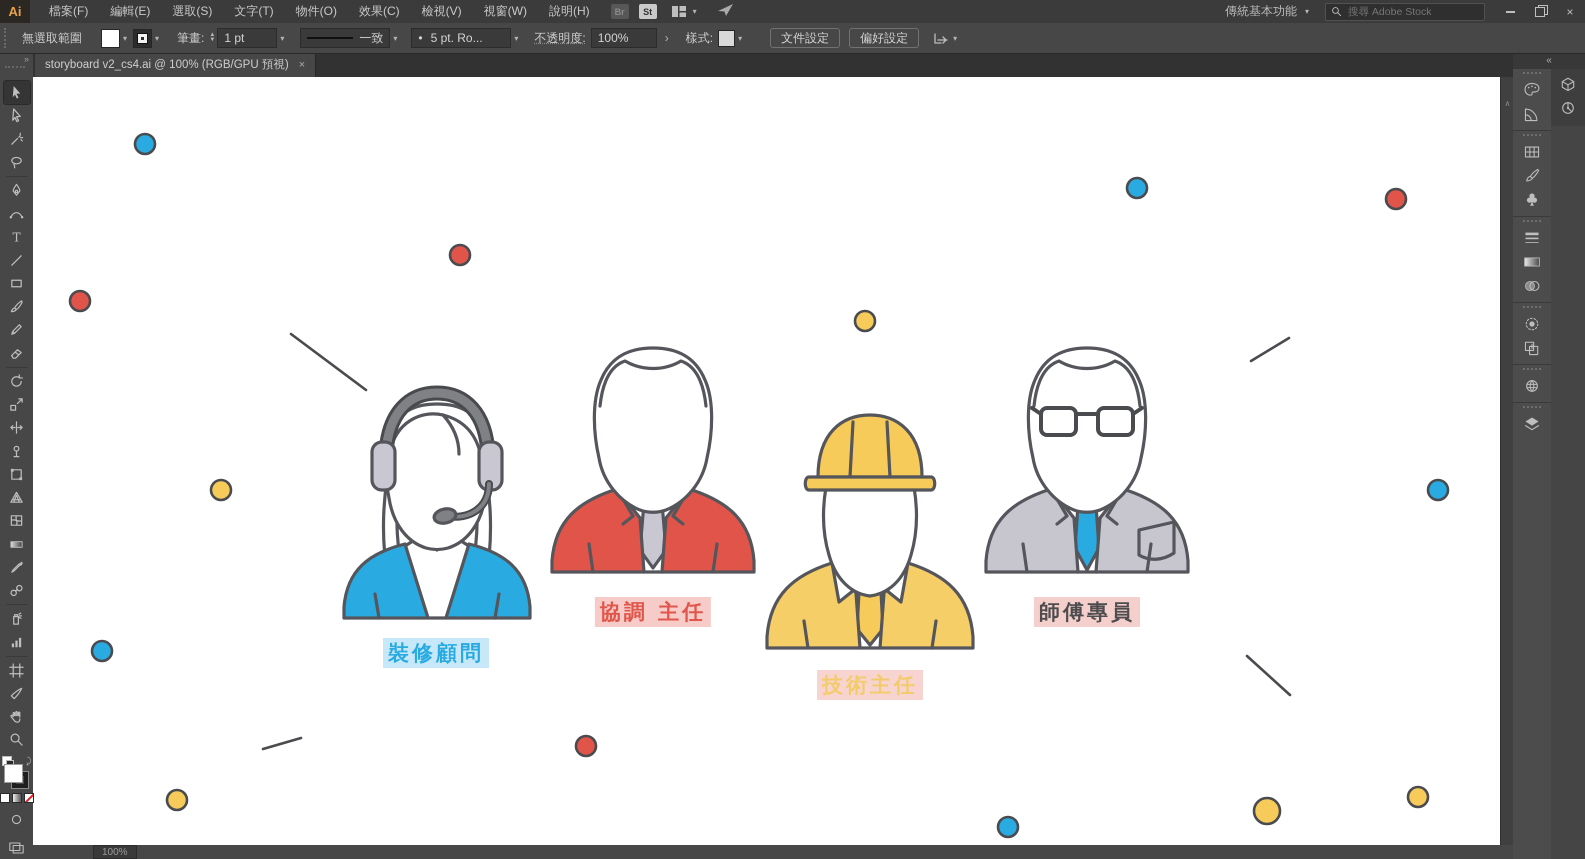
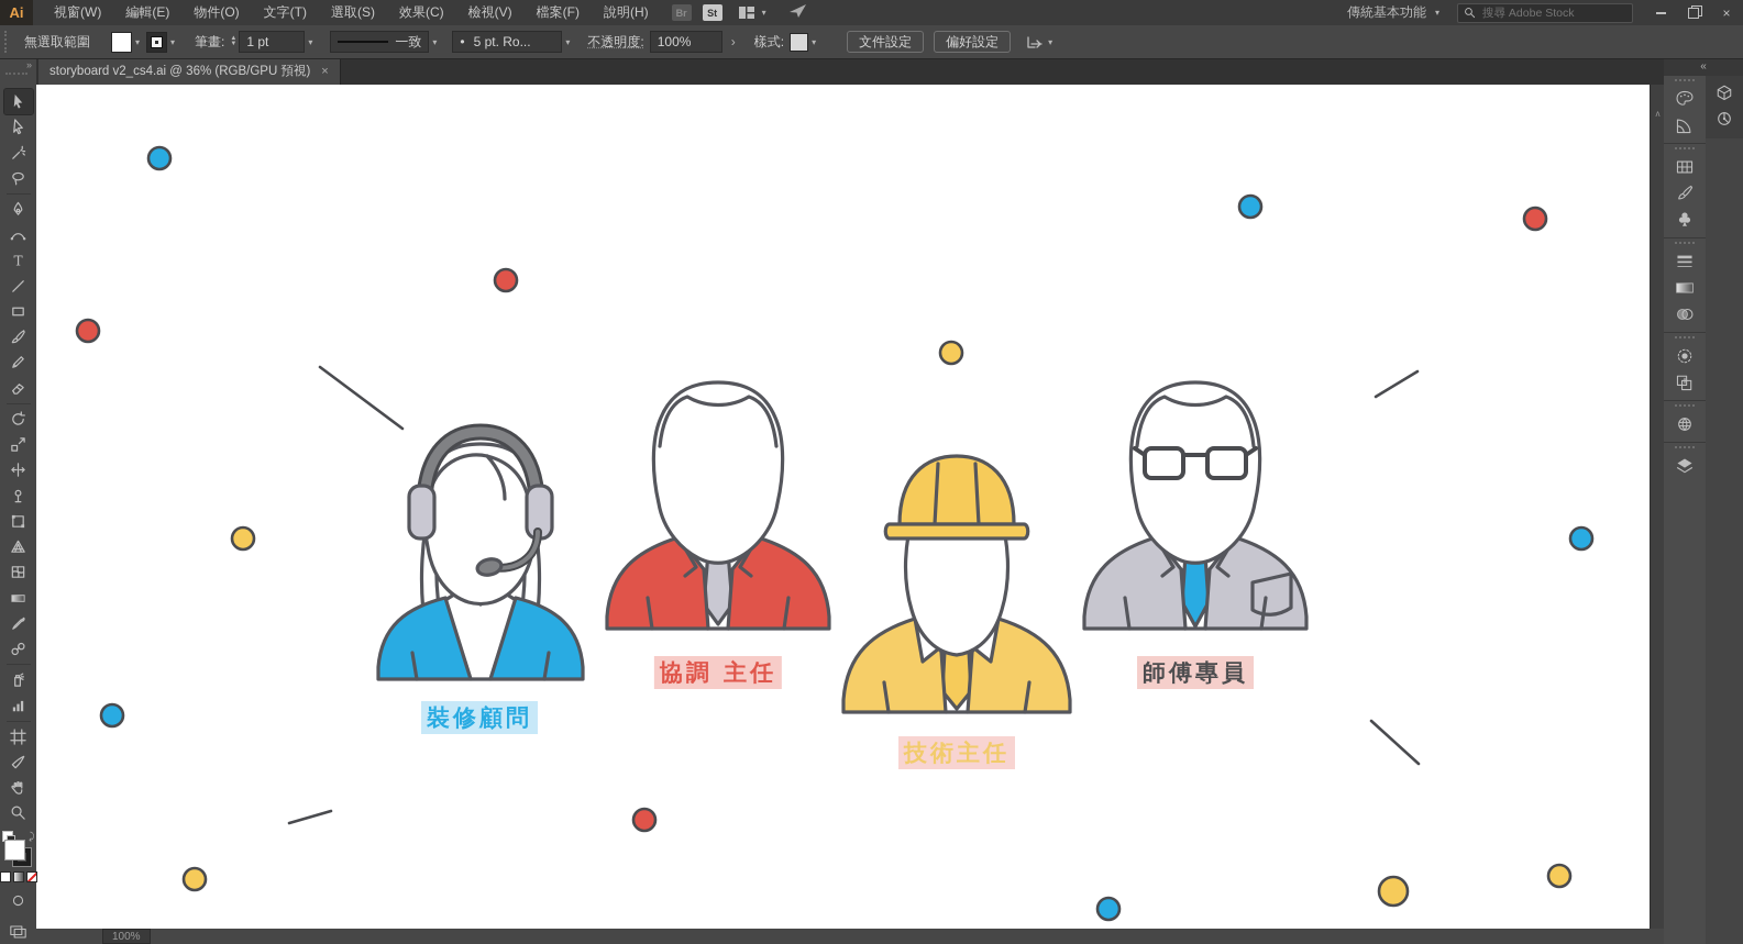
  Ai
- 檔案(F)
+ 視窗(W)
  編輯(E)
- 選取(S)
+ 物件(O)
  文字(T)
- 物件(O)
+ 選取(S)
  效果(C)
  檢視(V)
- 視窗(W)
+ 檔案(F)
  說明(H)
  Br
  St
  ▾
  傳統基本功能
  ▾
  搜尋 Adobe Stock
  ×
  無選取範圍
  ▾
  ▾
  筆畫:
  1 pt
  ▾
  一致
  ▾
  •
  5 pt. Ro...
  ▾
  不透明度:
  100%
  ›
  樣式:
  ▾
  文件設定
  偏好設定
  ▾
  »
- storyboard v2_cs4.ai @ 100% (RGB/GPU 預視)
+ storyboard v2_cs4.ai @ 36% (RGB/GPU 預視)
  ×
  T
  ⤸
  裝修顧問
  協調 主任
  技術主任
  師傅專員
  ʌ
  100%
  «
